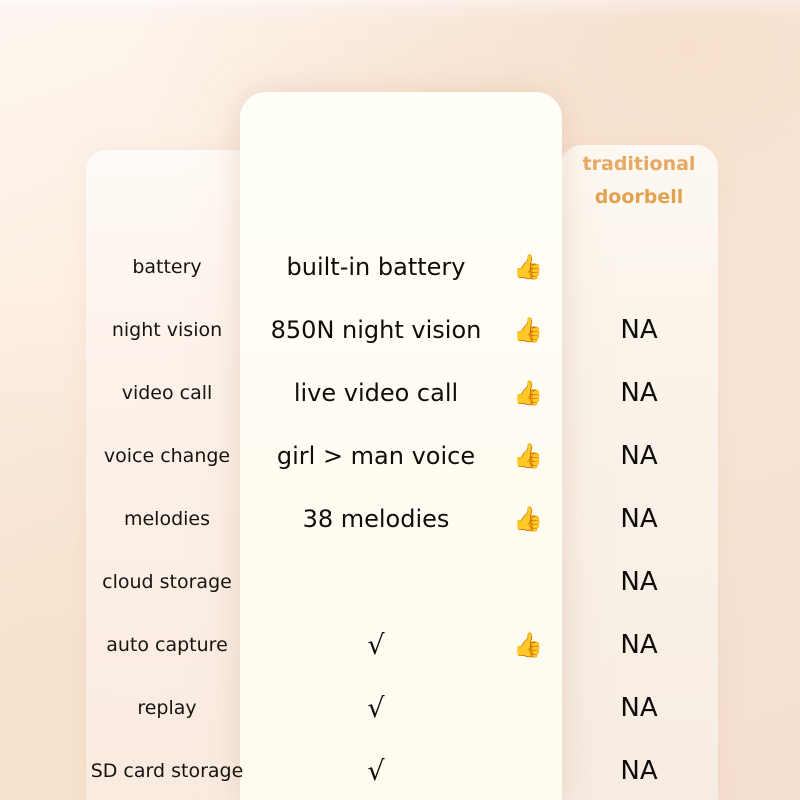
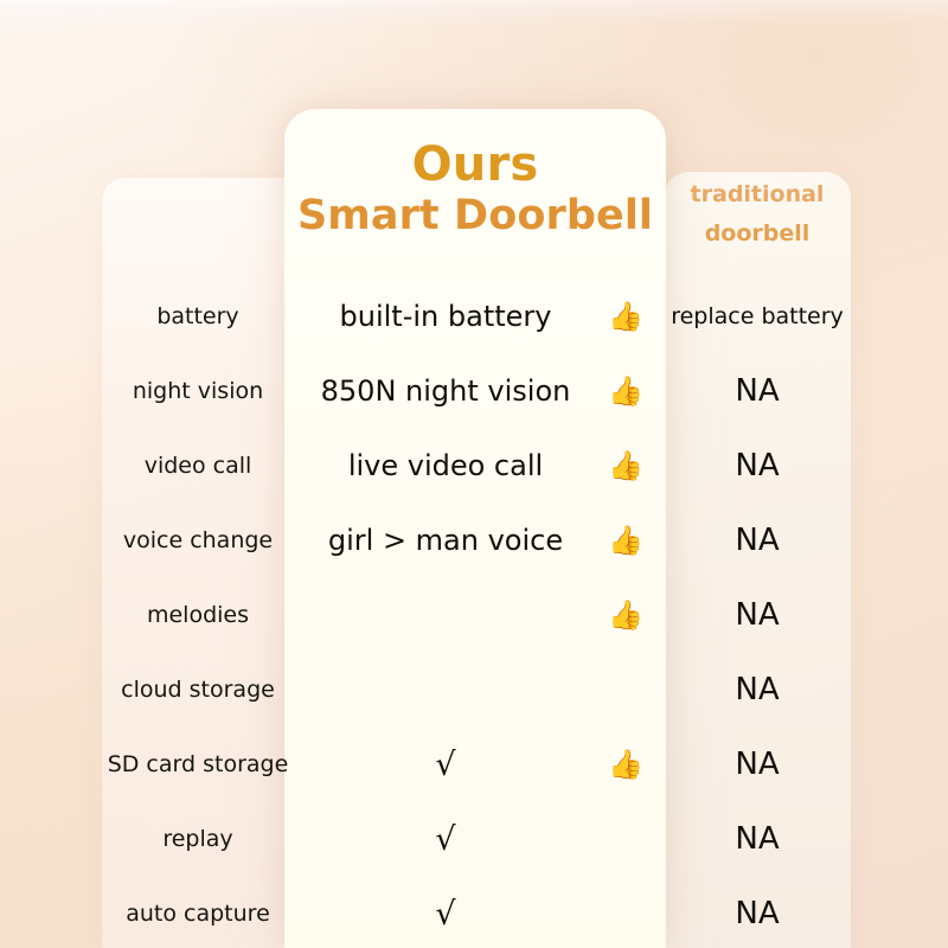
+ Ours
+ Smart Doorbell
  traditional
  doorbell
  battery
  built-in battery
  👍
+ replace battery
  night vision
  850N night vision
  👍
  NA
  video call
  live video call
  👍
  NA
  voice change
  girl > man voice
  👍
  NA
  melodies
- 38 melodies
  👍
  NA
  cloud storage
  NA
- auto capture
+ SD card storage
  √
  👍
  NA
  replay
  √
  NA
- SD card storage
+ auto capture
  √
  NA
